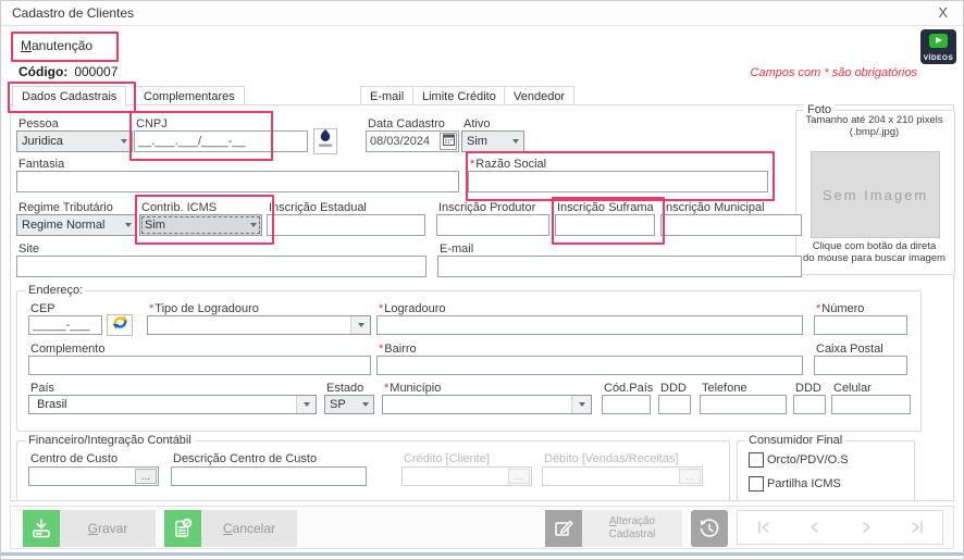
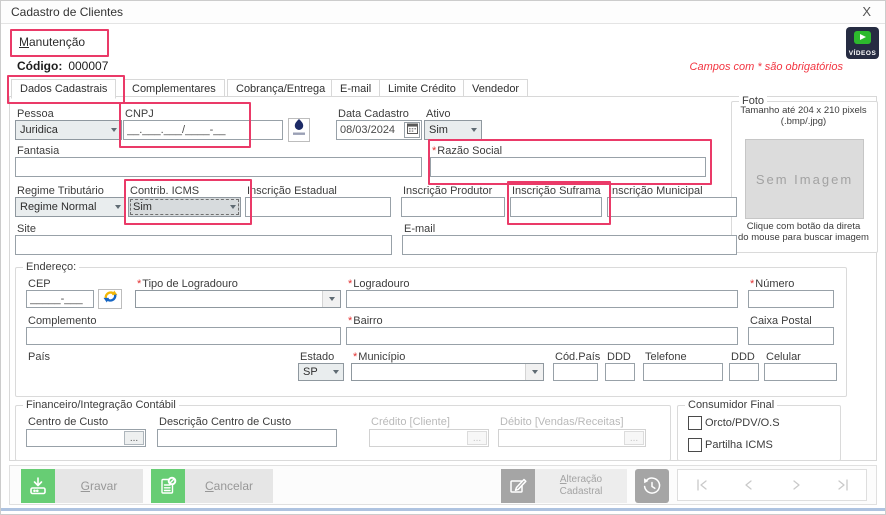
  Cadastro de Clientes
  X
  Manutenção
  Código: 000007
  Campos com * são obrigatórios
  Dados Cadastrais
  Complementares
+ Cobrança/Entrega
  E-mail
  Limite Crédito
  Vendedor
  Pessoa
  Juridica
  CNPJ
  __.___.___/____-__
  Data Cadastro
  08/03/2024
  Ativo
  Sim
  Fantasia
  *Razão Social
  Regime Tributário
  Regime Normal
  Contrib. ICMS
  Sim
  Inscrição Estadual
  Inscrição Produtor
  Inscrição Suframa
  Inscrição Municipal
  Site
  E-mail
  Foto
  Tamanho até 204 x 210 pixels
  (.bmp/.jpg)
  Sem Imagem
  Clique com botão da direta
  do mouse para buscar imagem
  Endereço:
  CEP
  _____-___
  *Tipo de Logradouro
  *Logradouro
  *Número
  Complemento
  *Bairro
  Caixa Postal
  País
- Brasil
  Estado
  SP
  *Município
  Cód.País
  DDD
  Telefone
  DDD
  Celular
  Financeiro/Integração Contábil
  Centro de Custo
  ...
  Descrição Centro de Custo
  Crédito [Cliente]
  ...
  Débito [Vendas/Receitas]
  ...
  Consumidor Final
  Orcto/PDV/O.S
  Partilha ICMS
  Gravar
  Cancelar
  Alteração
  Cadastral
